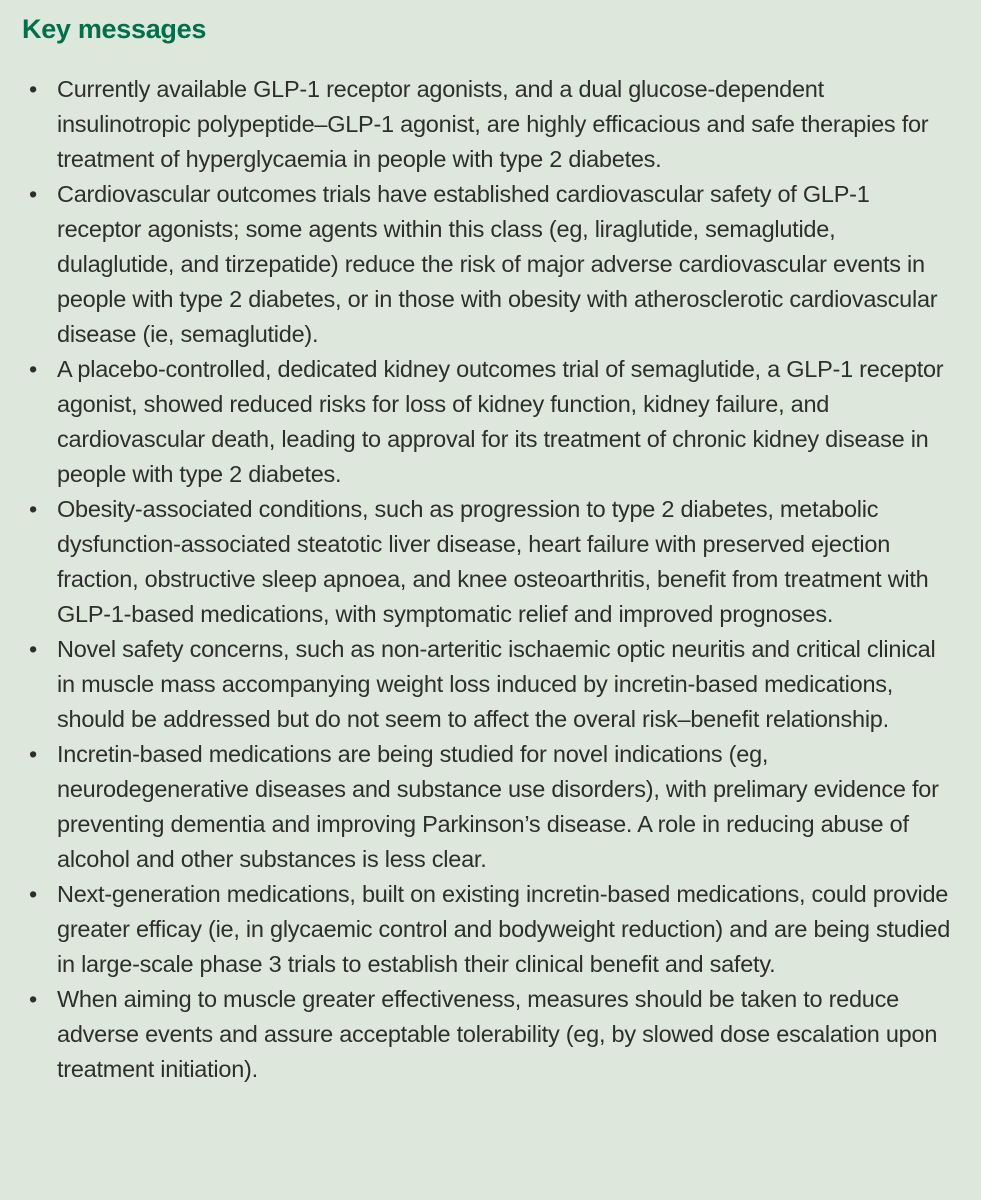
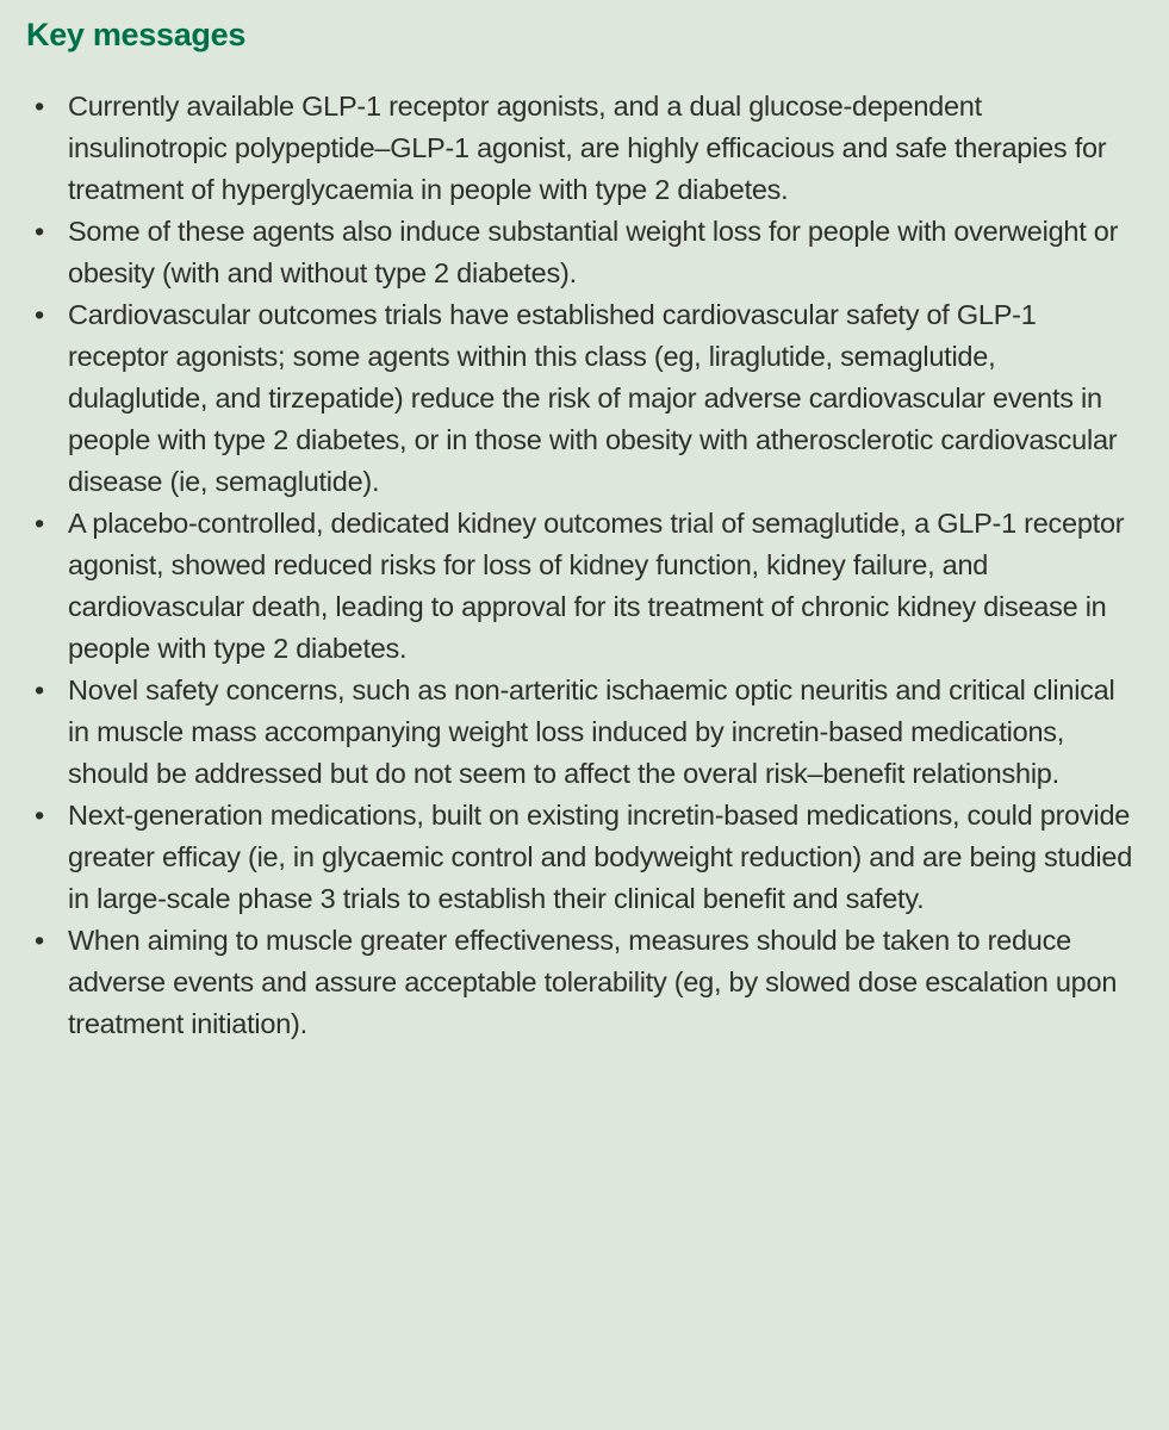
  Key messages
  Currently available GLP-1 receptor agonists, and a dual glucose-dependent insulinotropic polypeptide–GLP-1 agonist, are highly efficacious and safe therapies for treatment of hyperglycaemia in people with type 2 diabetes.
+ Some of these agents also induce substantial weight loss for people with overweight or obesity (with and without type 2 diabetes).
  Cardiovascular outcomes trials have established cardiovascular safety of GLP-1 receptor agonists; some agents within this class (eg, liraglutide, semaglutide, dulaglutide, and tirzepatide) reduce the risk of major adverse cardiovascular events in people with type 2 diabetes, or in those with obesity with atherosclerotic cardiovascular disease (ie, semaglutide).
  A placebo-controlled, dedicated kidney outcomes trial of semaglutide, a GLP-1 receptor agonist, showed reduced risks for loss of kidney function, kidney failure, and cardiovascular death, leading to approval for its treatment of chronic kidney disease in people with type 2 diabetes.
- Obesity-associated conditions, such as progression to type 2 diabetes, metabolic dysfunction-associated steatotic liver disease, heart failure with preserved ejection fraction, obstructive sleep apnoea, and knee osteoarthritis, benefit from treatment with GLP-1-based medications, with symptomatic relief and improved prognoses.
  Novel safety concerns, such as non-arteritic ischaemic optic neuritis and critical clinical in muscle mass accompanying weight loss induced by incretin-based medications, should be addressed but do not seem to affect the overal risk–benefit relationship.
- Incretin-based medications are being studied for novel indications (eg, neurodegenerative diseases and substance use disorders), with prelimary evidence for preventing dementia and improving Parkinson’s disease. A role in reducing abuse of alcohol and other substances is less clear.
  Next-generation medications, built on existing incretin-based medications, could provide greater efficay (ie, in glycaemic control and bodyweight reduction) and are being studied in large-scale phase 3 trials to establish their clinical benefit and safety.
  When aiming to muscle greater effectiveness, measures should be taken to reduce adverse events and assure acceptable tolerability (eg, by slowed dose escalation upon treatment initiation).
